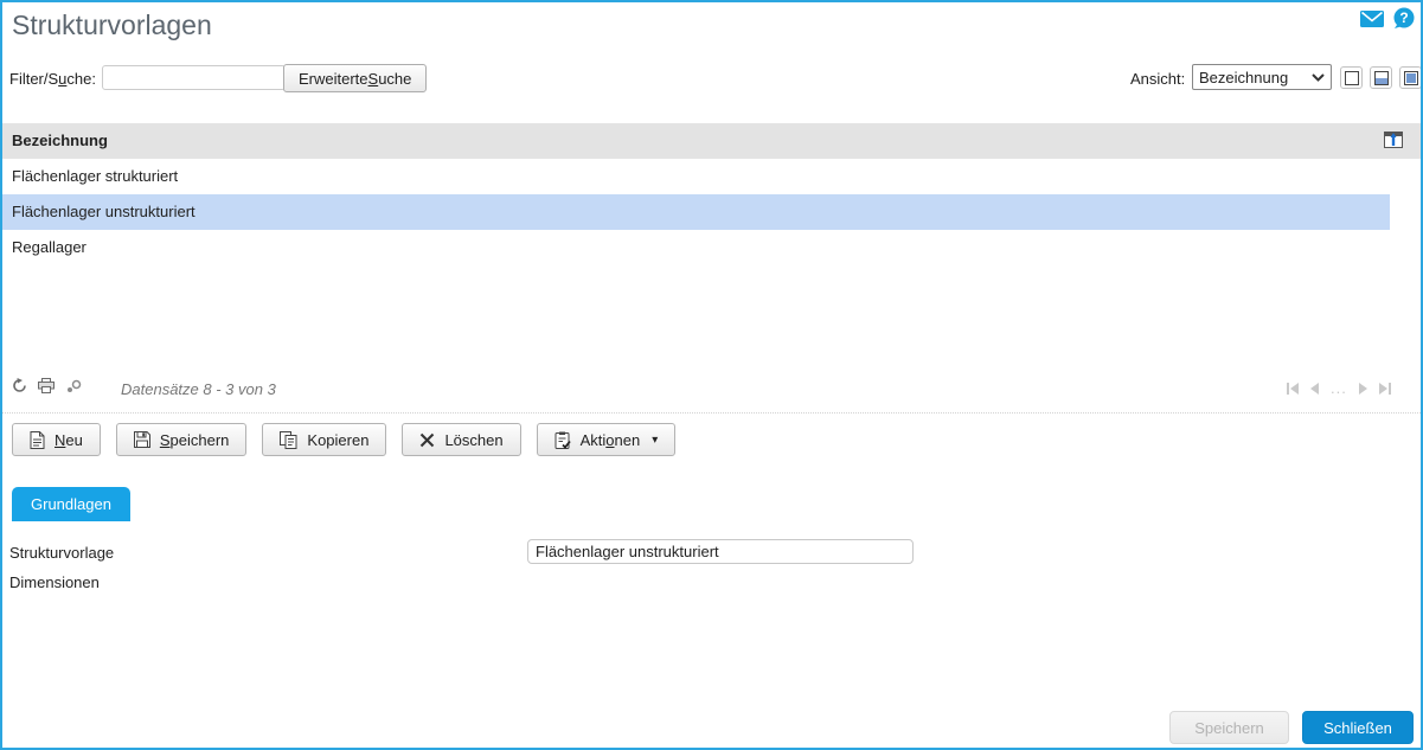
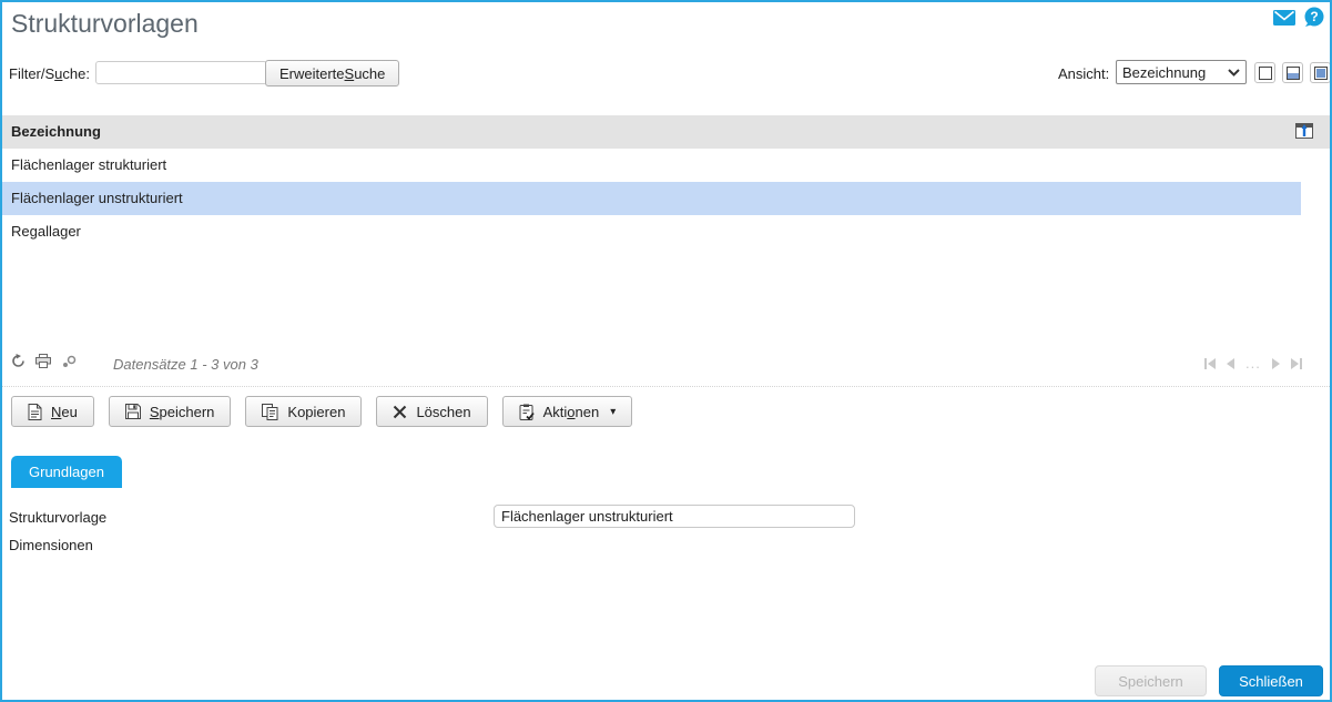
  Strukturvorlagen
  ?
  Filter/Suche:
  Erweiterte
  S
  uche
  Ansicht:
  Bezeichnung
  Bezeichnung
  Flächenlager strukturiert
  Flächenlager unstrukturiert
  Regallager
- Datensätze 8 - 3 von 3
+ Datensätze 1 - 3 von 3
  ...
  Neu
  Speichern
  Kopieren
  Löschen
  Aktionen
  ▾
  Grundlagen
  Strukturvorlage
  Flächenlager unstrukturiert
  Dimensionen
  Speichern
  Schließen
